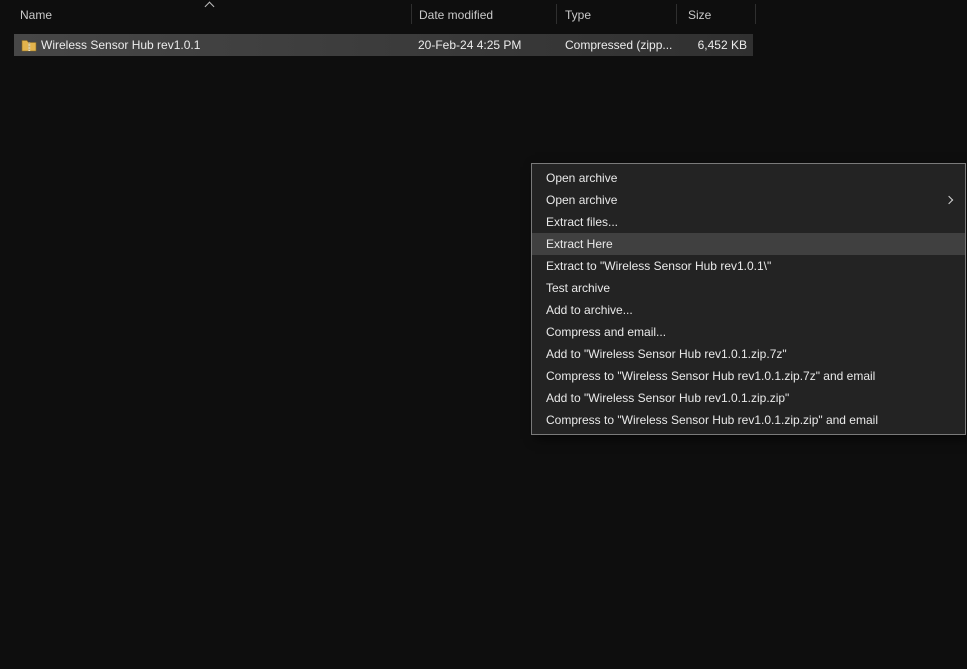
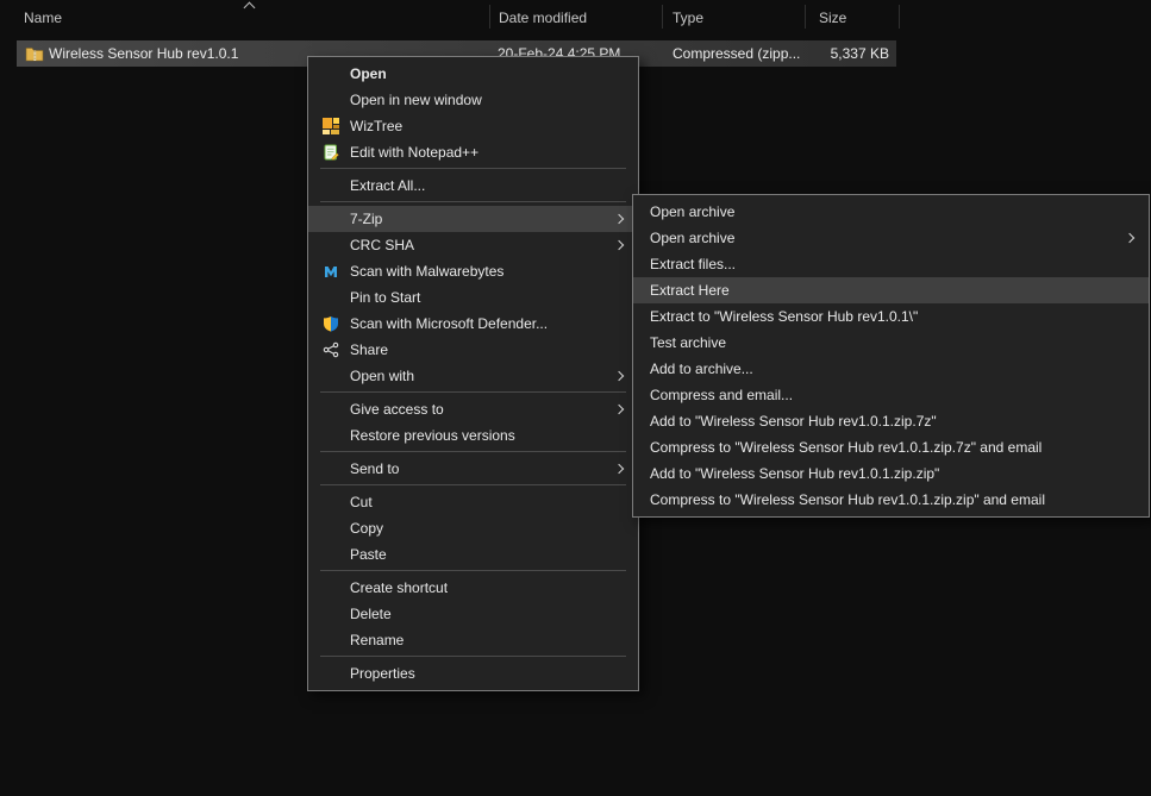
  Name
  Date modified
  Type
  Size
  Wireless Sensor Hub rev1.0.1
  20-Feb-24 4:25 PM
  Compressed (zipp...
- 6,452 KB
+ 5,337 KB
+ Open
+ Open in new window
+ WizTree
+ Edit with Notepad++
+ Extract All...
+ 7-Zip
+ CRC SHA
+ Scan with Malwarebytes
+ Pin to Start
+ Scan with Microsoft Defender...
+ Share
+ Open with
+ Give access to
+ Restore previous versions
+ Send to
+ Cut
+ Copy
+ Paste
+ Create shortcut
+ Delete
+ Rename
+ Properties
  Open archive
  Open archive
  Extract files...
  Extract Here
  Extract to "Wireless Sensor Hub rev1.0.1\"
  Test archive
  Add to archive...
  Compress and email...
  Add to "Wireless Sensor Hub rev1.0.1.zip.7z"
  Compress to "Wireless Sensor Hub rev1.0.1.zip.7z" and email
  Add to "Wireless Sensor Hub rev1.0.1.zip.zip"
  Compress to "Wireless Sensor Hub rev1.0.1.zip.zip" and email
